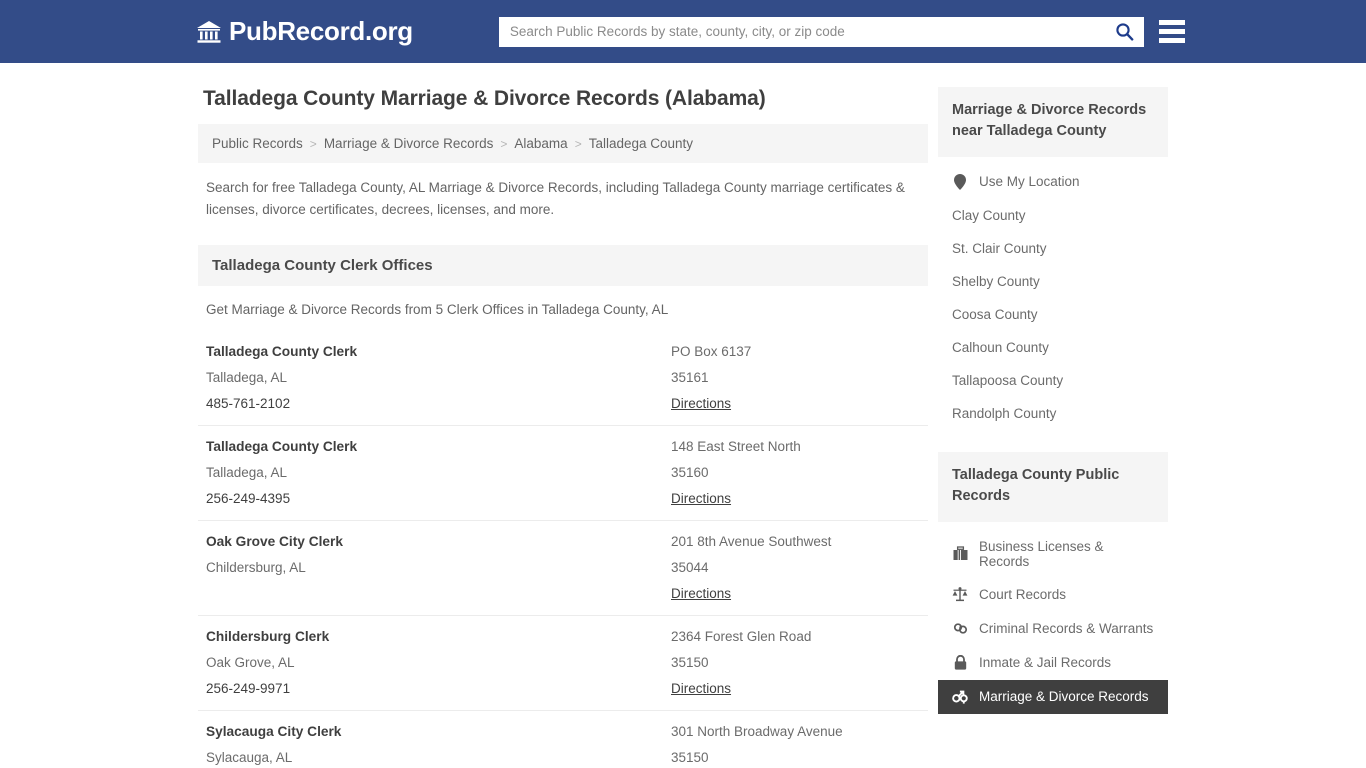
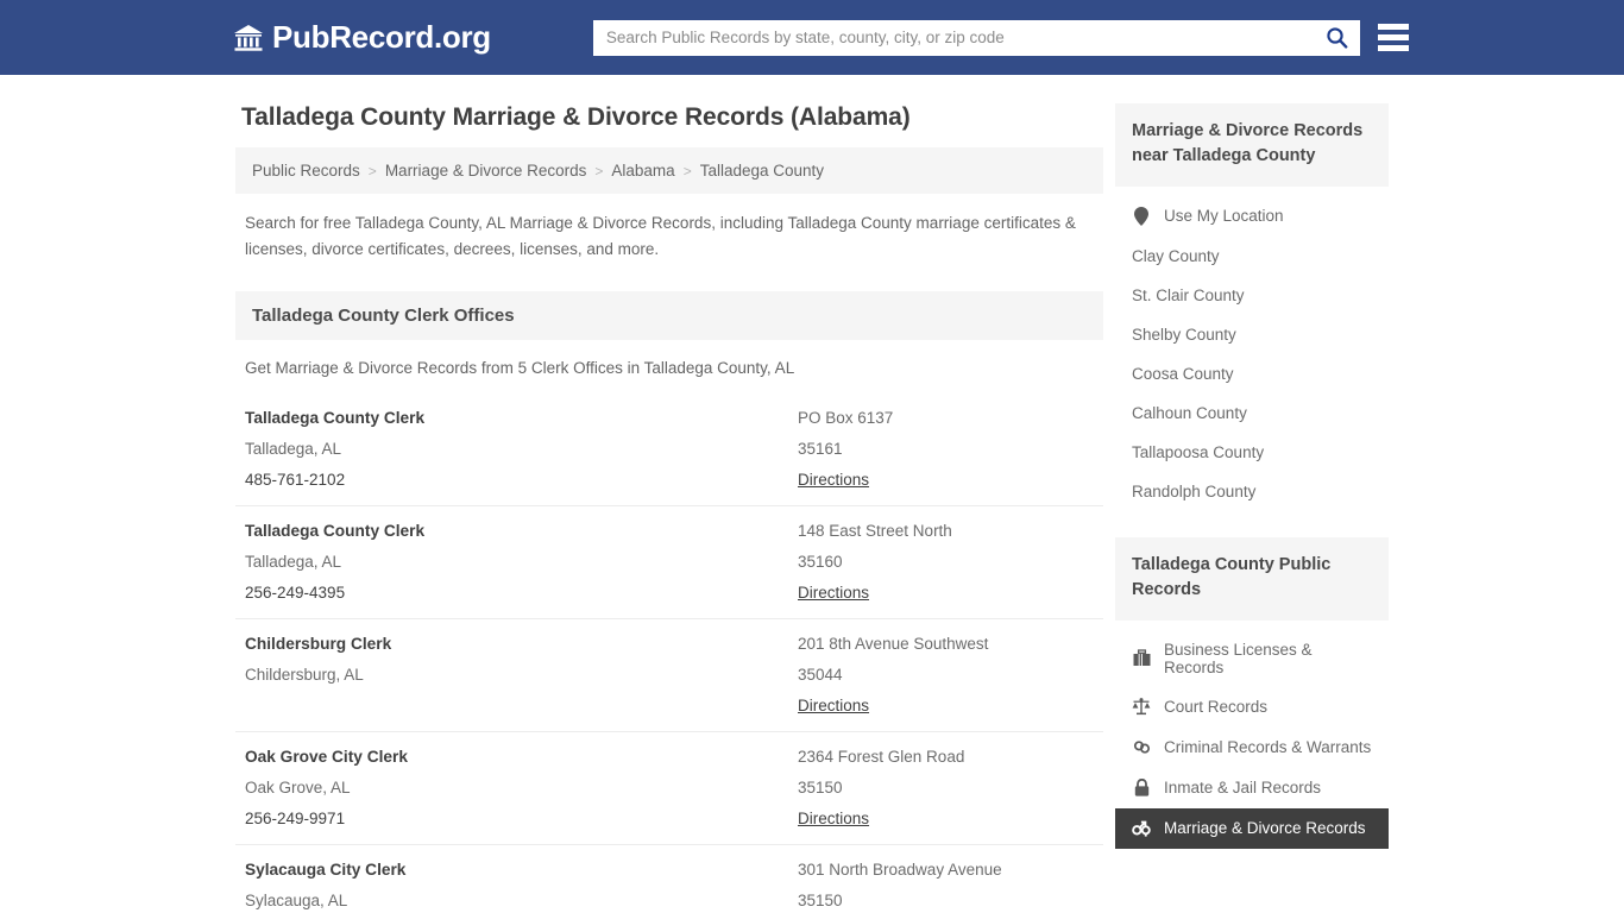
  PubRecord.org
  Search Public Records by state, county, city, or zip code
  Talladega County Marriage & Divorce Records (Alabama)
  Public Records
  >
  Marriage & Divorce Records
  >
  Alabama
  >
  Talladega County
  Search for free Talladega County, AL Marriage & Divorce Records, including Talladega County marriage certificates & licenses, divorce certificates, decrees, licenses, and more.
  Talladega County Clerk Offices
  Get Marriage & Divorce Records from 5 Clerk Offices in Talladega County, AL
  Talladega County Clerk
  Talladega, AL
  485-761-2102
  PO Box 6137
  35161
  Directions
  Talladega County Clerk
  Talladega, AL
  256-249-4395
  148 East Street North
  35160
  Directions
- Oak Grove City Clerk
+ Childersburg Clerk
  Childersburg, AL
  201 8th Avenue Southwest
  35044
  Directions
- Childersburg Clerk
+ Oak Grove City Clerk
  Oak Grove, AL
  256-249-9971
  2364 Forest Glen Road
  35150
  Directions
  Sylacauga City Clerk
  Sylacauga, AL
  301 North Broadway Avenue
  35150
  Marriage & Divorce Records near Talladega County
  Use My Location
  Clay County
  St. Clair County
  Shelby County
  Coosa County
  Calhoun County
  Tallapoosa County
  Randolph County
  Talladega County Public Records
  Business Licenses & Records
  Court Records
  Criminal Records & Warrants
  Inmate & Jail Records
  Marriage & Divorce Records
